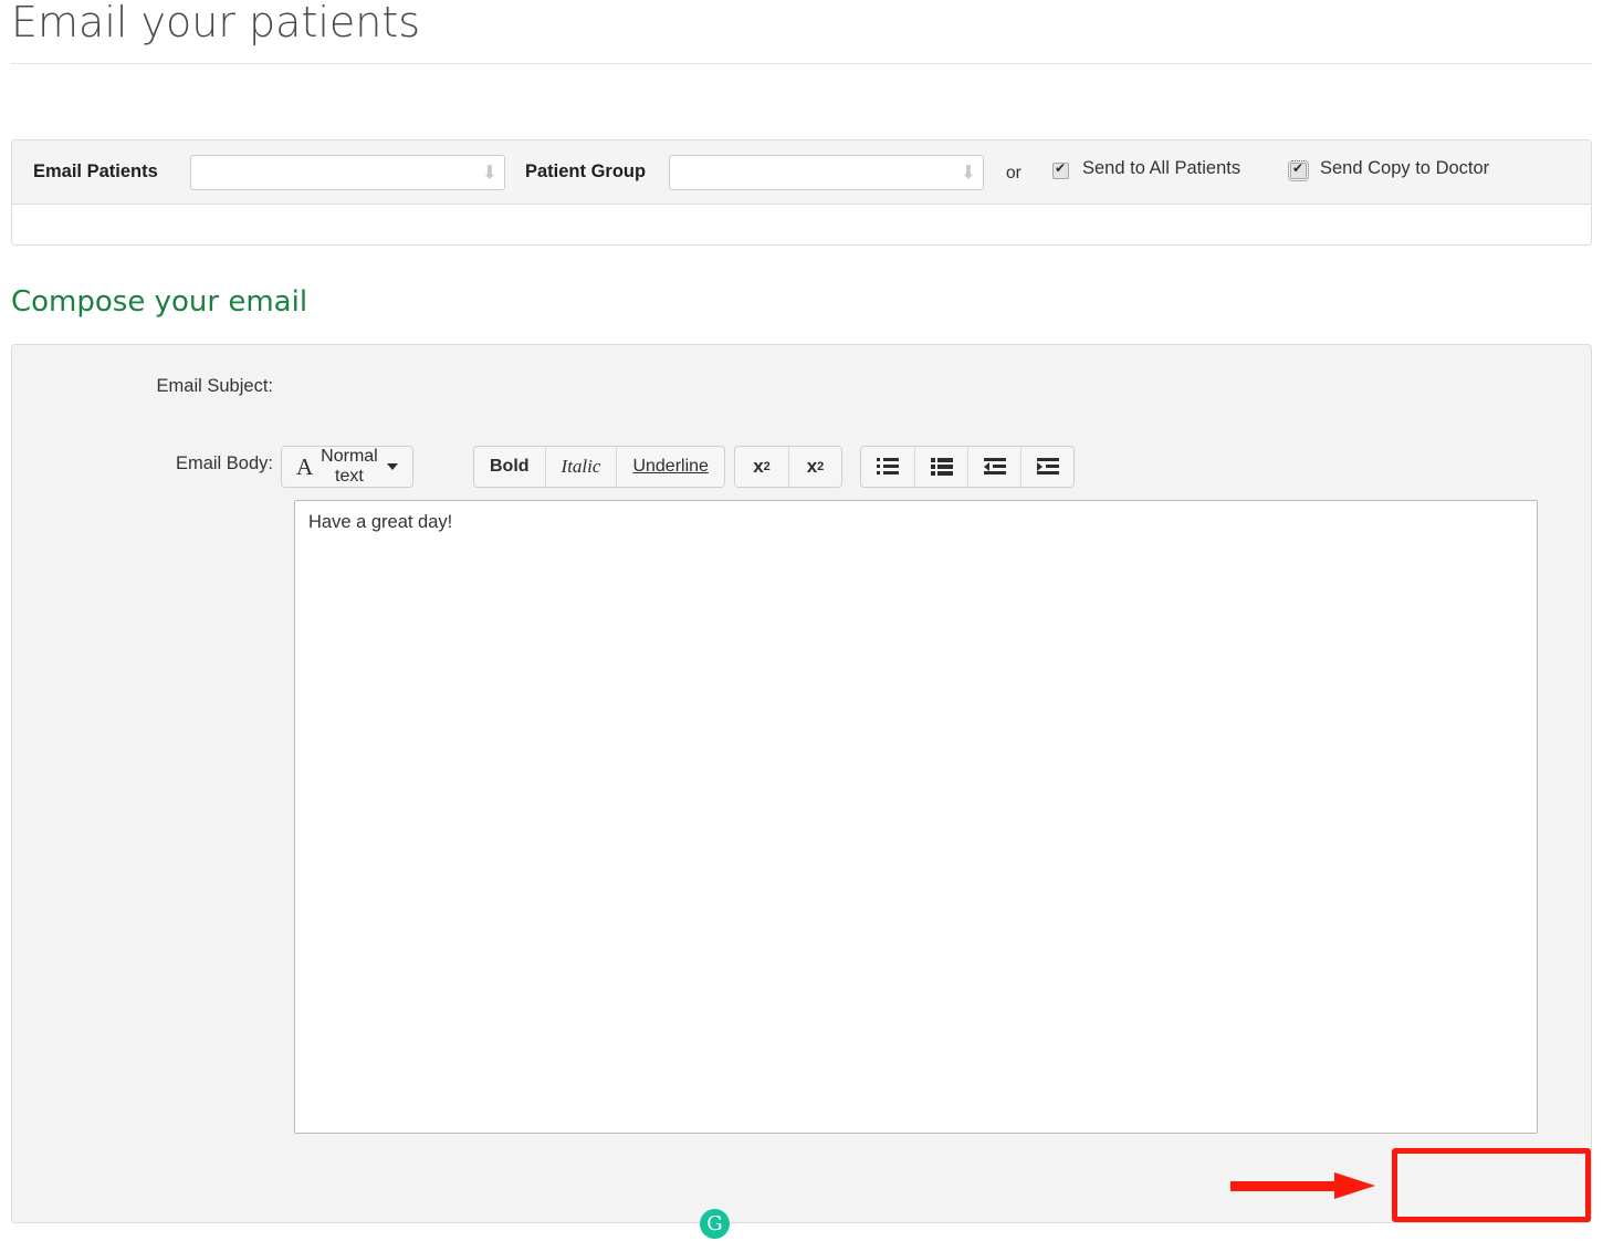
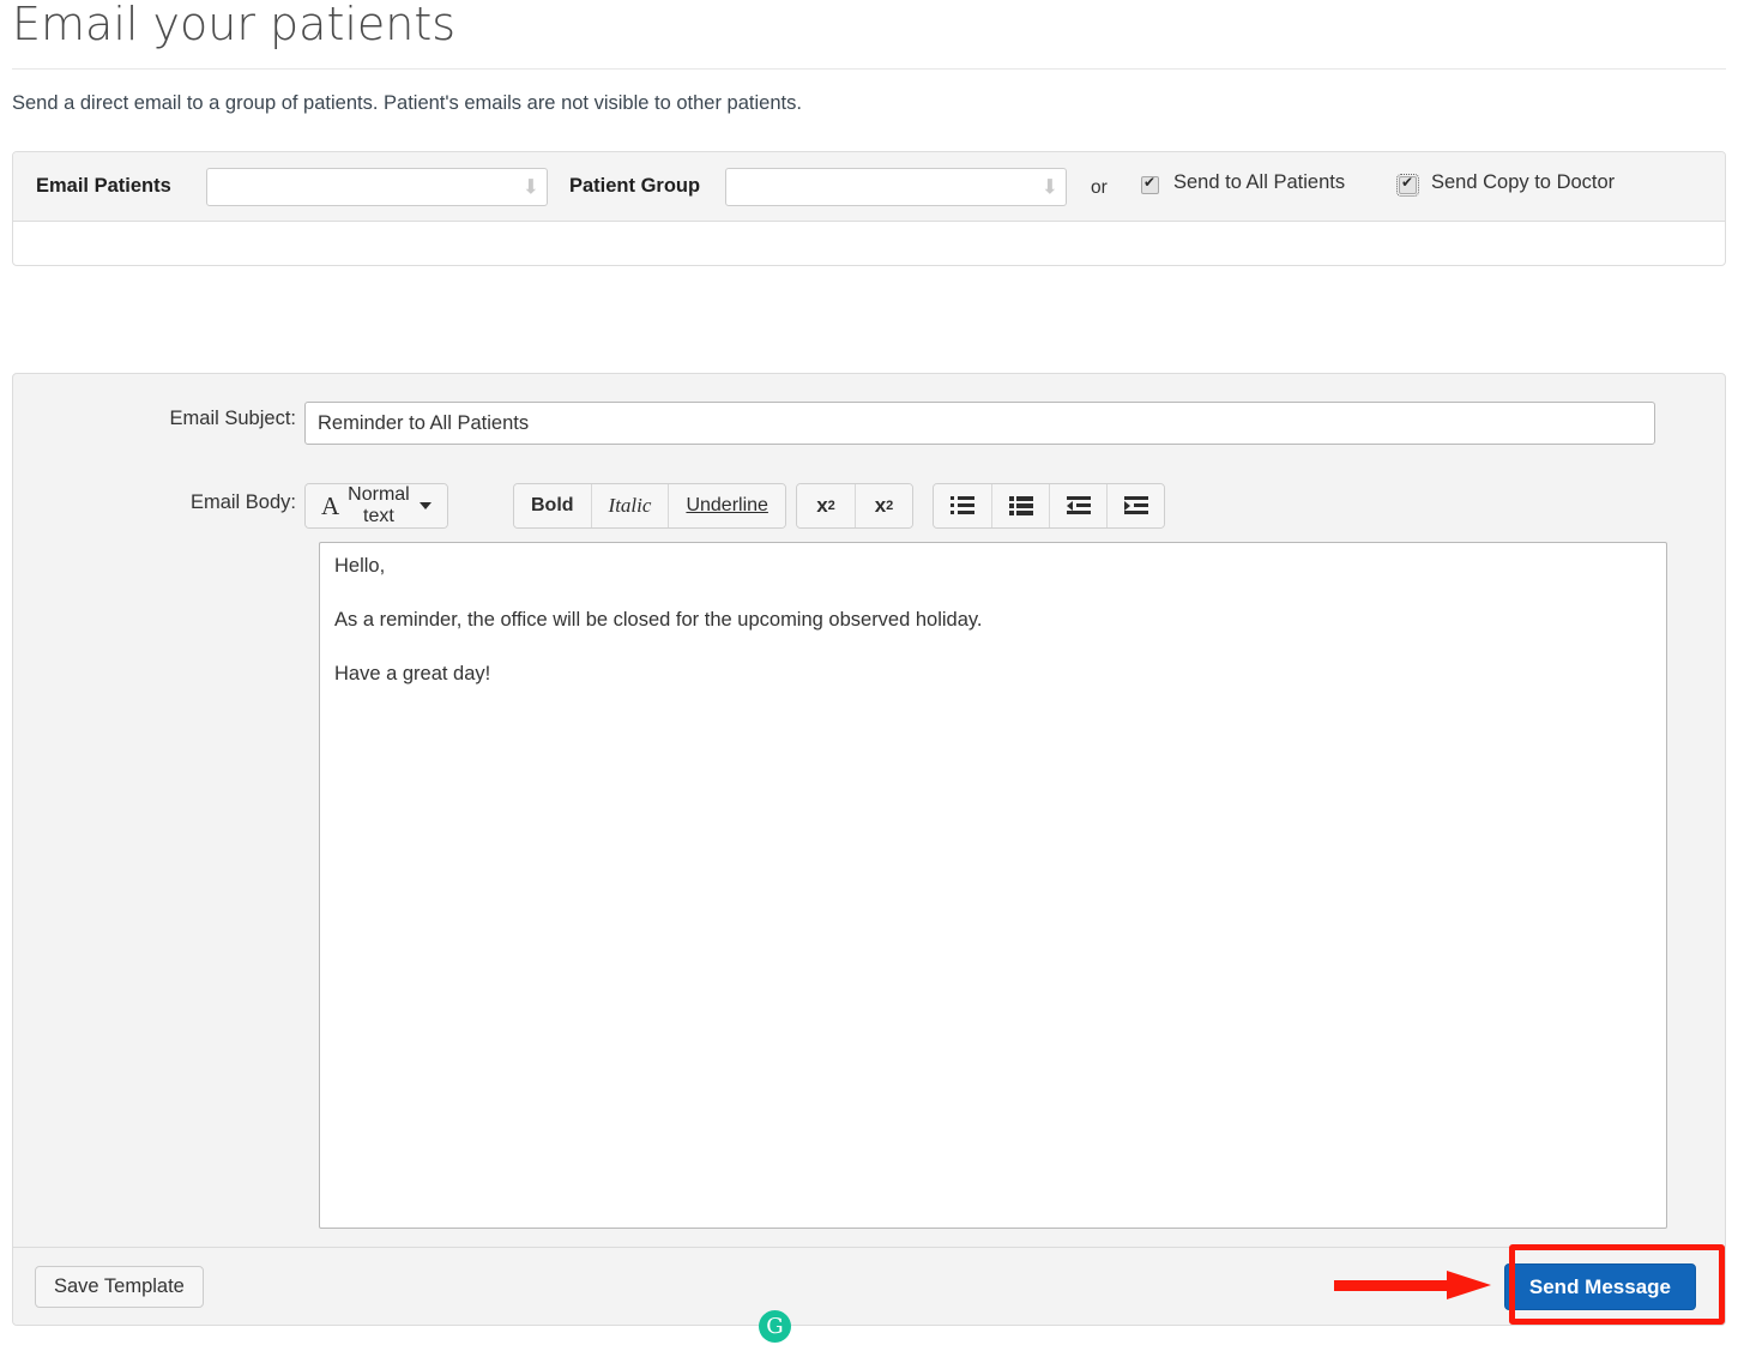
  Email your patients
+ Send a direct email to a group of patients. Patient's emails are not visible to other patients.
  Email Patients
  ⬇
  Patient Group
  ⬇
  or
  Send to All Patients
  Send Copy to Doctor
- Compose your email
  Email Subject:
+ Reminder to All Patients
  Email Body:
  A
  Normal text
  Bold
  Italic
  Underline
  x
  2
  x
  2
+ Hello,
+ As a reminder, the office will be closed for the upcoming observed holiday.
  Have a great day!
+ Save Template
+ Send Message
  G
